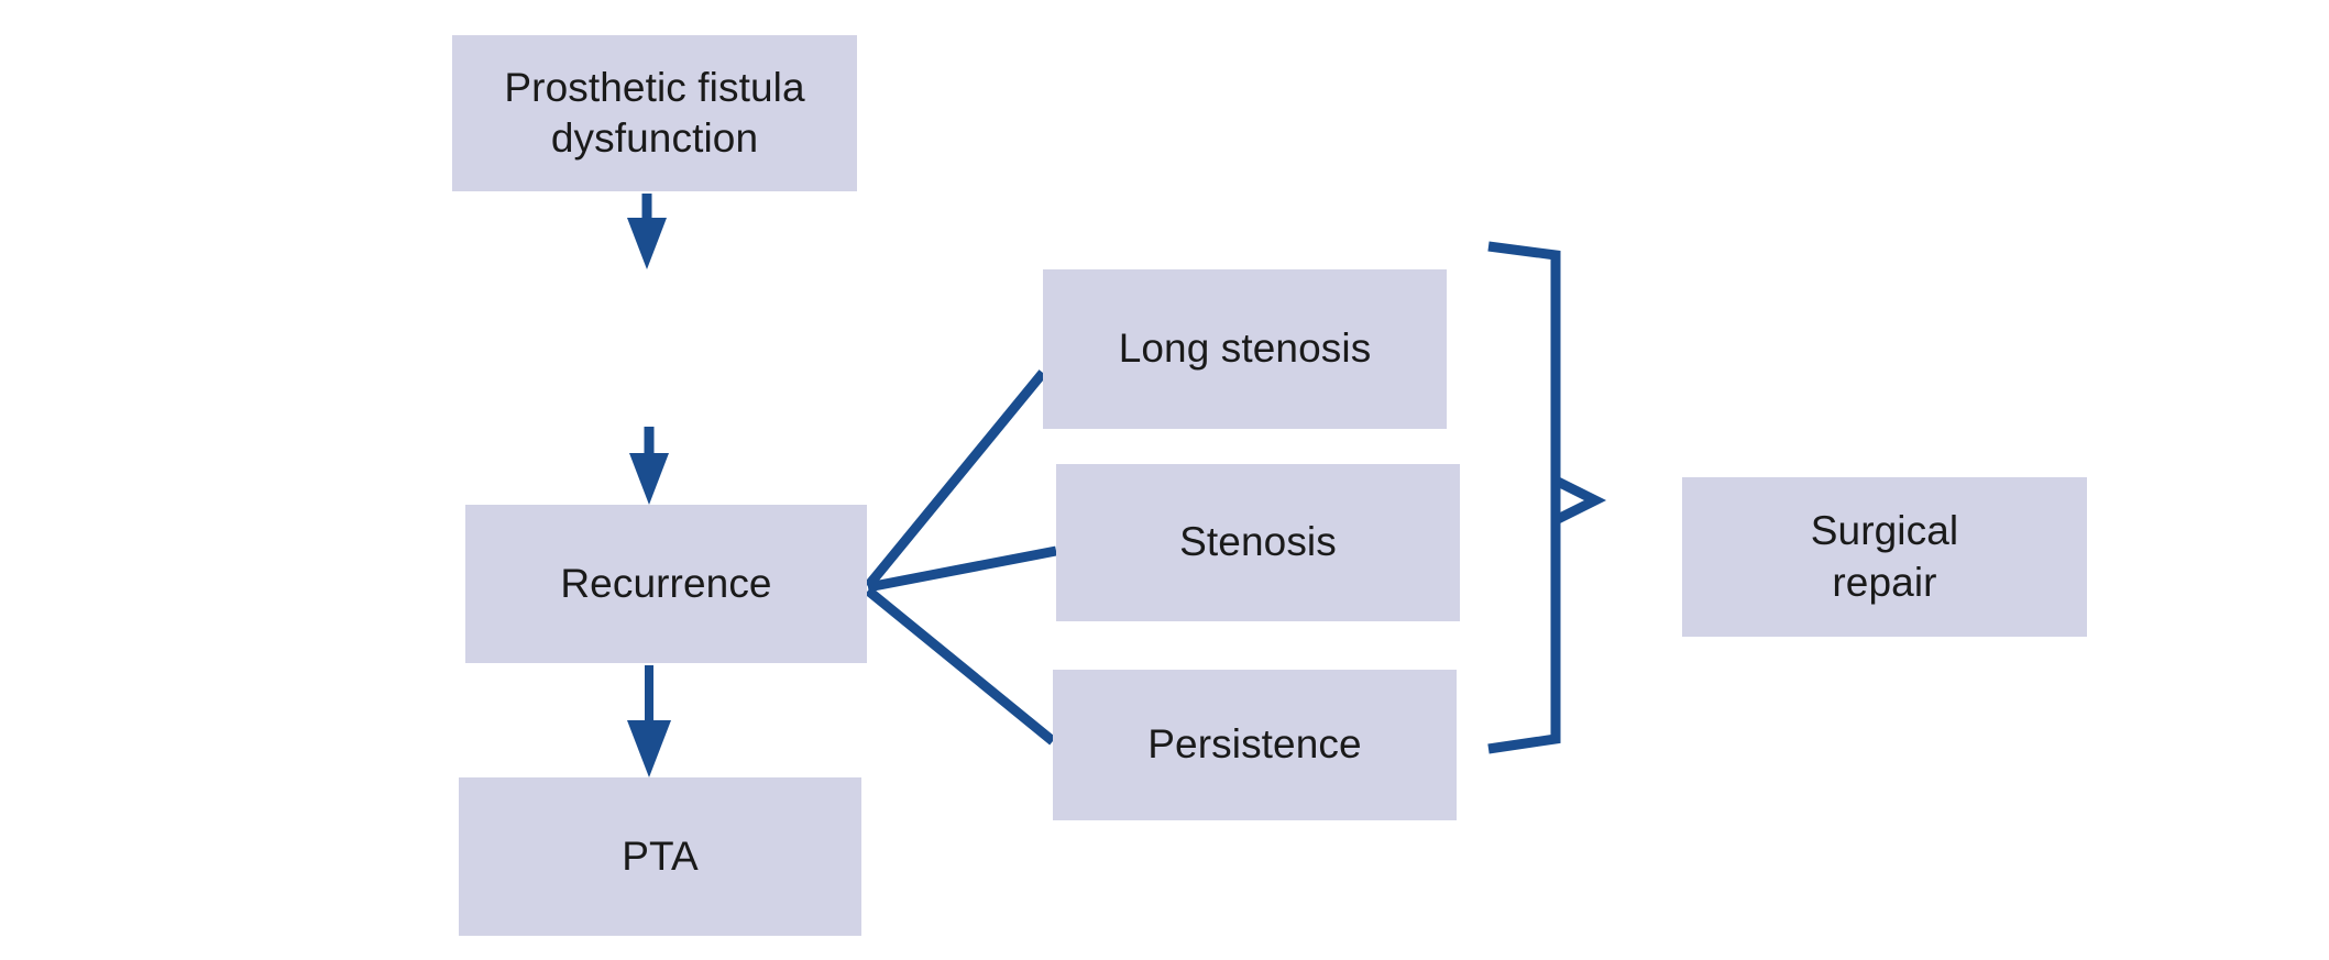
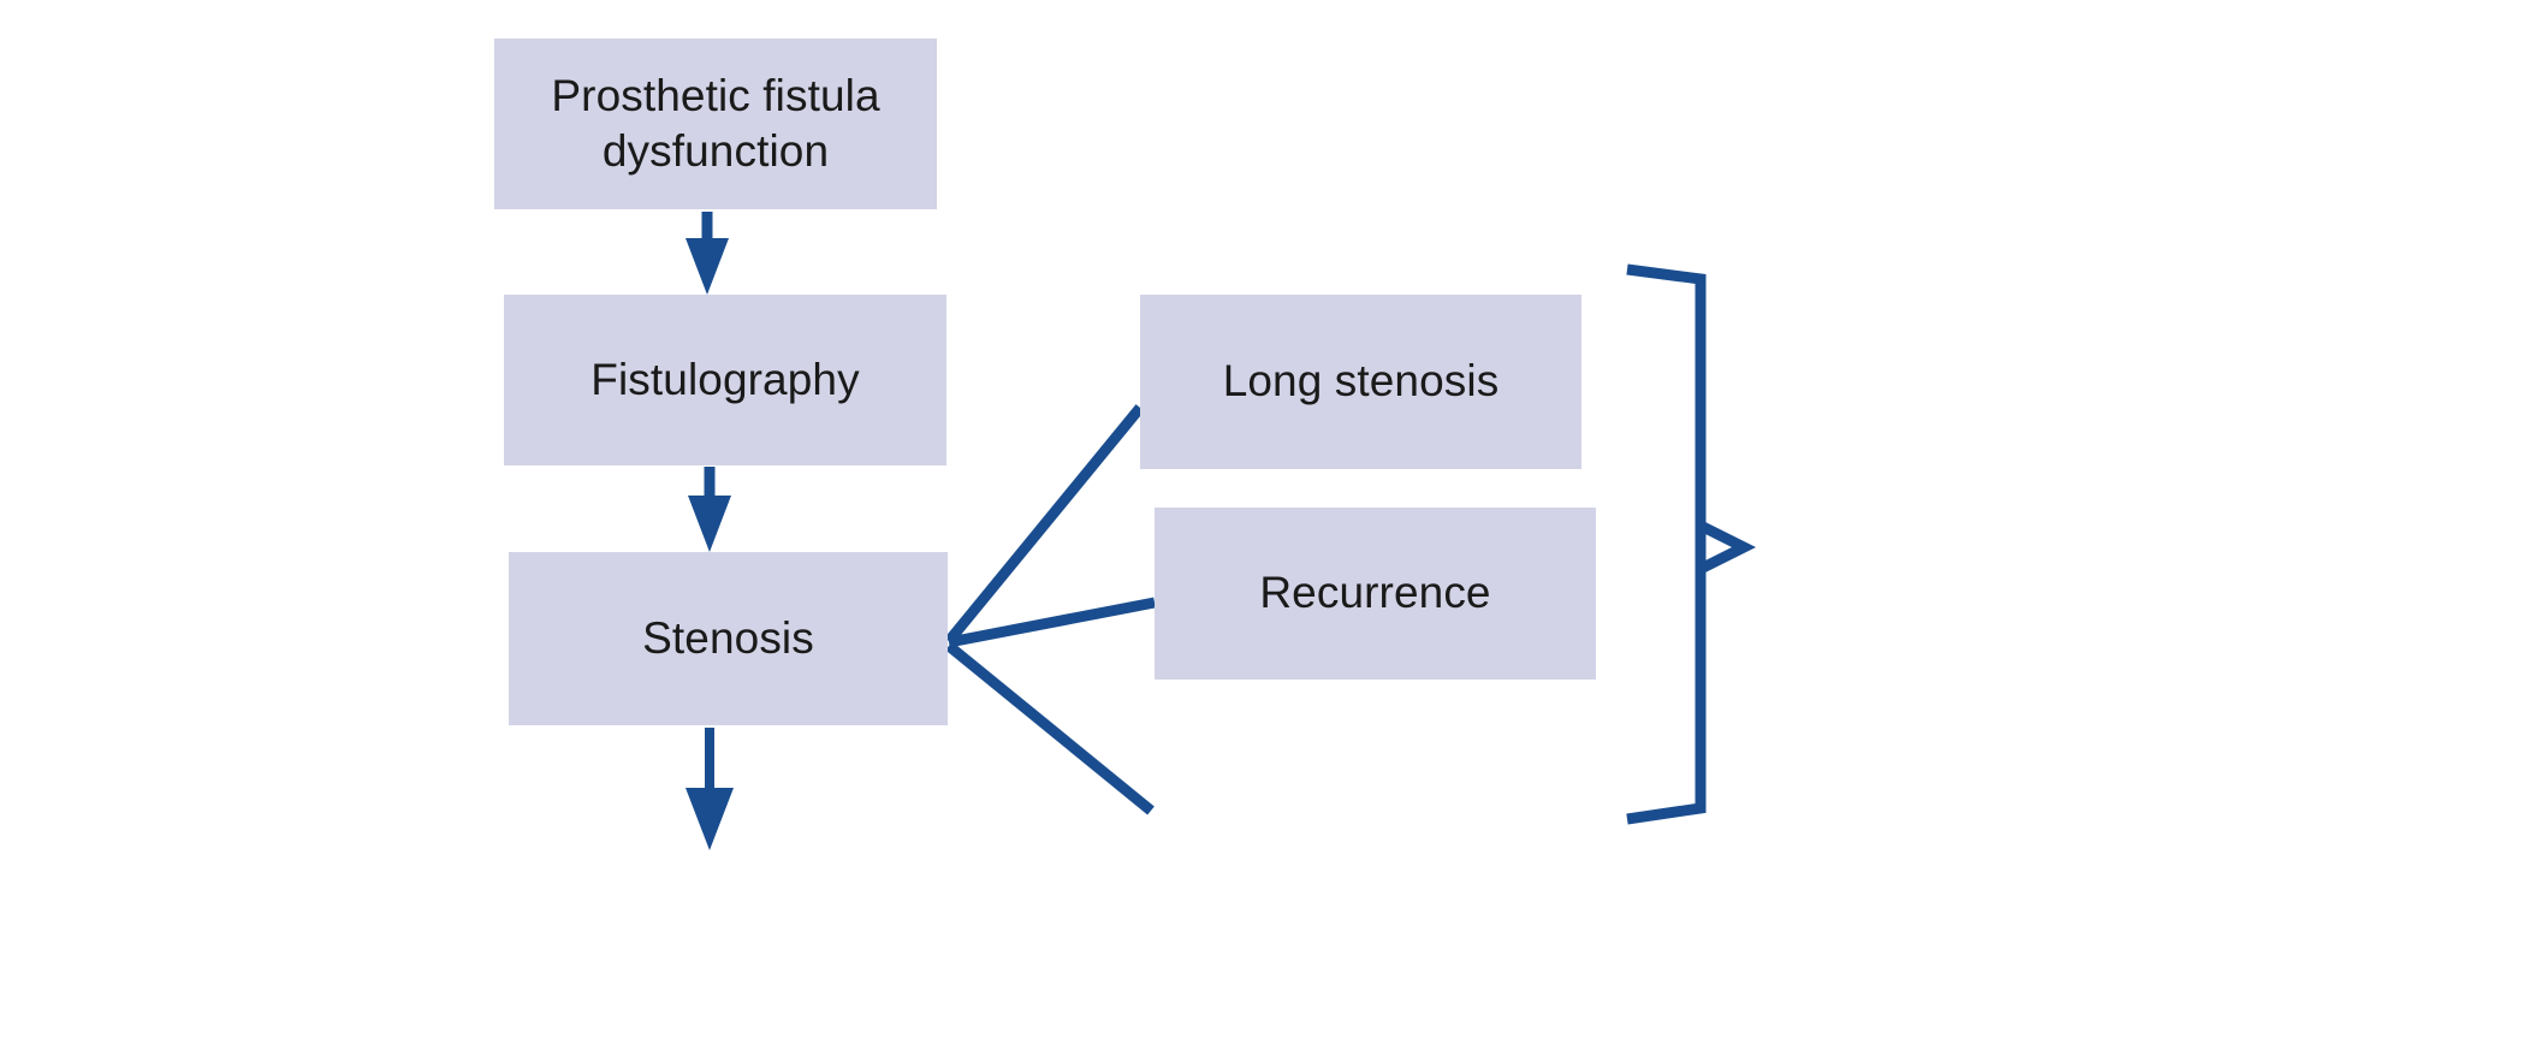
  Prosthetic fistula
  dysfunction
+ Fistulography
- Recurrence
+ Stenosis
- PTA
  Long stenosis
- Stenosis
+ Recurrence
- Persistence
- Surgical
- repair
